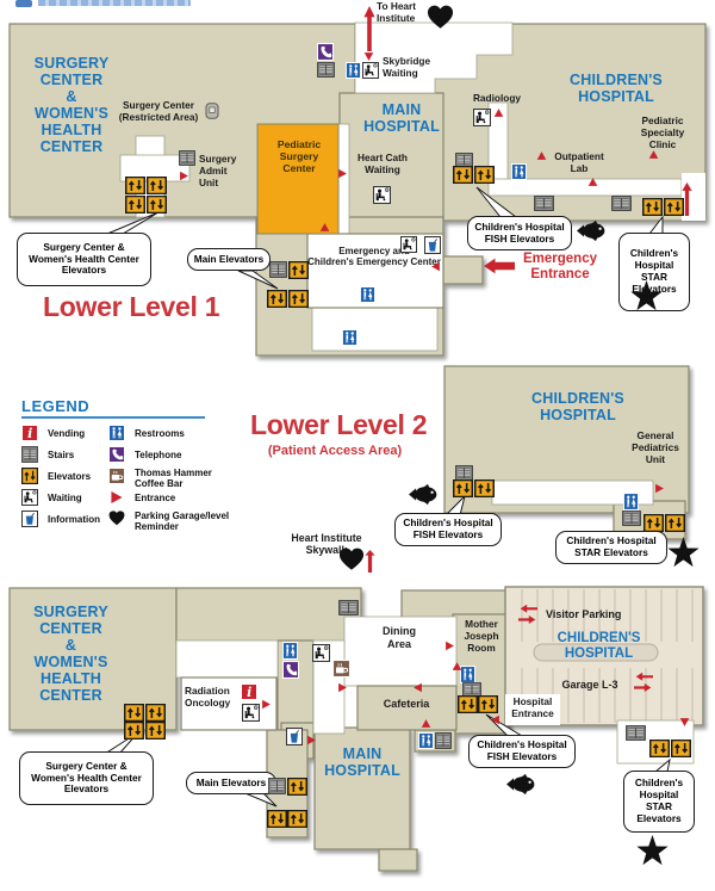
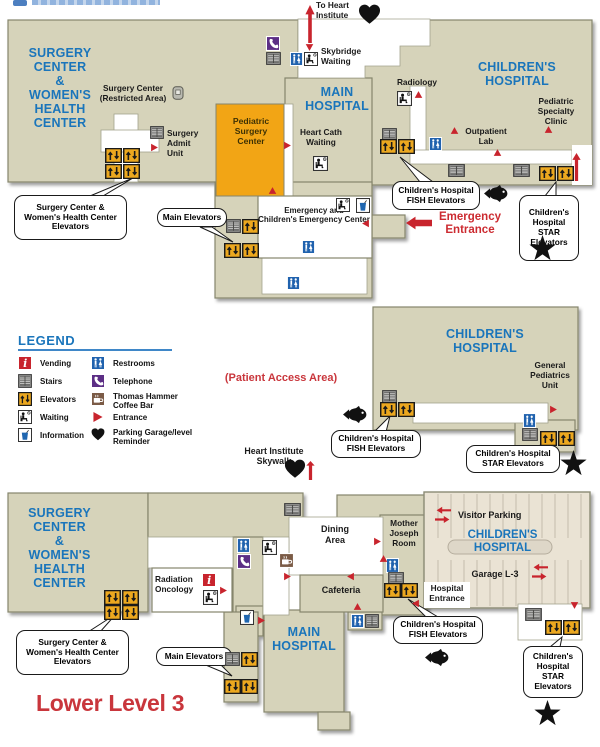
  To Heart
  Institute
  SURGERY
  CENTER
  &
  WOMEN'S
  HEALTH
  CENTER
  Surgery Center
  (Restricted Area)
  Surgery
  Admit
  Unit
  Pediatric
  Surgery
  Center
  MAIN
  HOSPITAL
  Skybridge
  Waiting
  Heart Cath
  Waiting
  Radiology
  CHILDREN'S
  HOSPITAL
  Pediatric
  Specialty
  Clinic
  Outpatient
  Lab
  Emergency a
  Children's Emergency Center
  Emergency
  Entrance
  Surgery Center &
  Women's Health Center
  Elevators
  Main Elevators
  Children's Hospital
  FISH Elevators
  Children's
  Hospital
  STAR
  Elvators
- Lower Level 1
  LEGEND
  i
  Vending
  Stairs
  Elevators
  Waiting
  Information
  Restrooms
  Telephone
  Thomas Hammer
  Coffee Bar
  Entrance
  Parking Garage/level
  Reminder
- Lower Level 2
  (Patient Access Area)
  CHILDREN'S
  HOSPITAL
  General
  Pediatrics
  Unit
  Children's Hospital
  FISH Elevators
  Children's Hospital
  STAR Elevators
  Heart Institute
  Skywal
  SURGERY
  CENTER
  &
  WOMEN'S
  HEALTH
  CENTER
  Dining
  Area
  Cafeteria
  Radiation
  Oncology
  i
  Mother
  Joseph
  Room
  MAIN
  HOSPITAL
  Visitor Parking
  CHILDREN'S
  HOSPITAL
  Garage L-3
  Hospital
  Entrance
  Children's Hospital
  FISH Elevators
  Children's
  Hospital
  STAR
  Elevators
  Main Elevators
  Surgery Center &
  Women's Health Center
  Elevators
+ Lower Level 3
